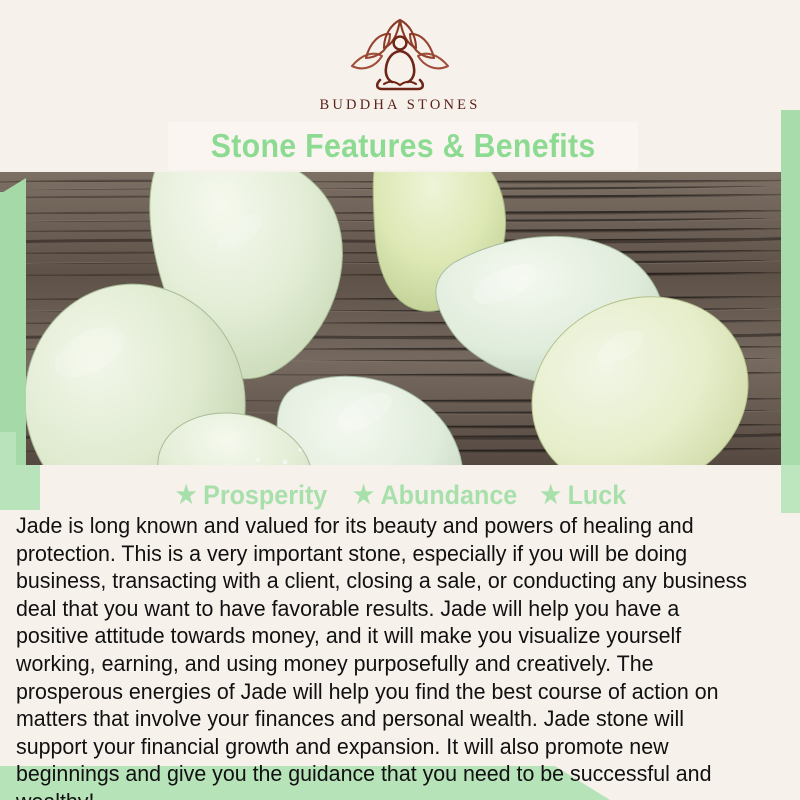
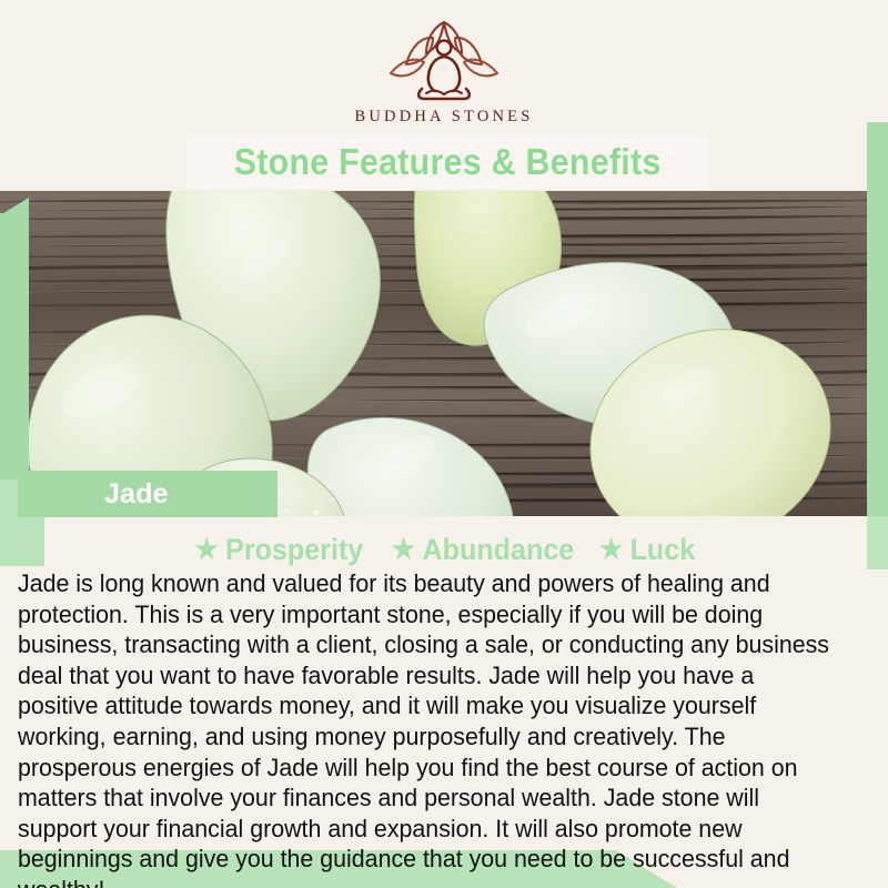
  BUDDHA STONES
  Stone Features & Benefits
+ Jade
  ★
  Prosperity
  ★
  Abundance
  ★
  Luck
  Jade is long known and valued for its beauty and powers of healing and protection. This is a very important stone, especially if you will be doing business, transacting with a client, closing a sale, or conducting any business deal that you want to have favorable results. Jade will help you have a positive attitude towards money, and it will make you visualize yourself working, earning, and using money purposefully and creatively. The prosperous energies of Jade will help you find the best course of action on matters that involve your finances and personal wealth. Jade stone will support your financial growth and expansion. It will also promote new beginnings and give you the guidance that you need to be successful and
